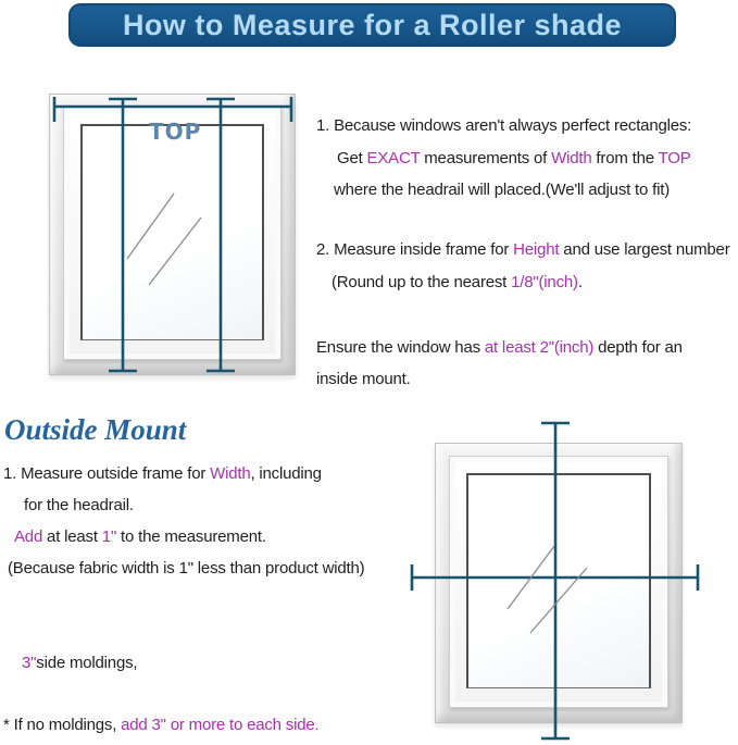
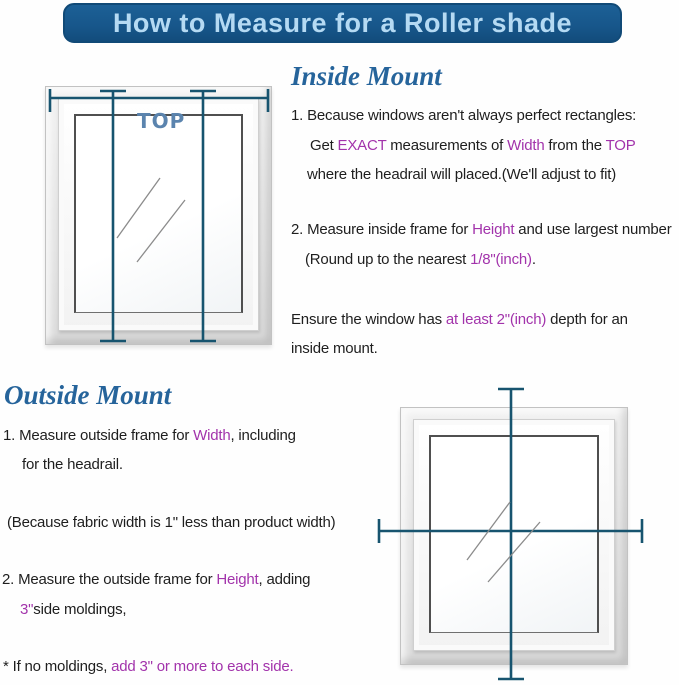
  How to Measure for a Roller shade
  TOP
+ Inside Mount
  1. Because windows aren't always perfect rectangles:
  Get EXACT measurements of Width from the TOP
  where the headrail will placed.(We'll adjust to fit)
  2. Measure inside frame for Height and use largest number
  (Round up to the nearest 1/8"(inch).
  Ensure the window has at least 2"(inch) depth for an
  inside mount.
  Outside Mount
  1. Measure outside frame for Width, including
  for the headrail.
- Add at least 1" to the measurement.
  (Because fabric width is 1" less than product width)
+ 2. Measure the outside frame for Height, adding
  3"side moldings,
  * If no moldings, add 3" or more to each side.
